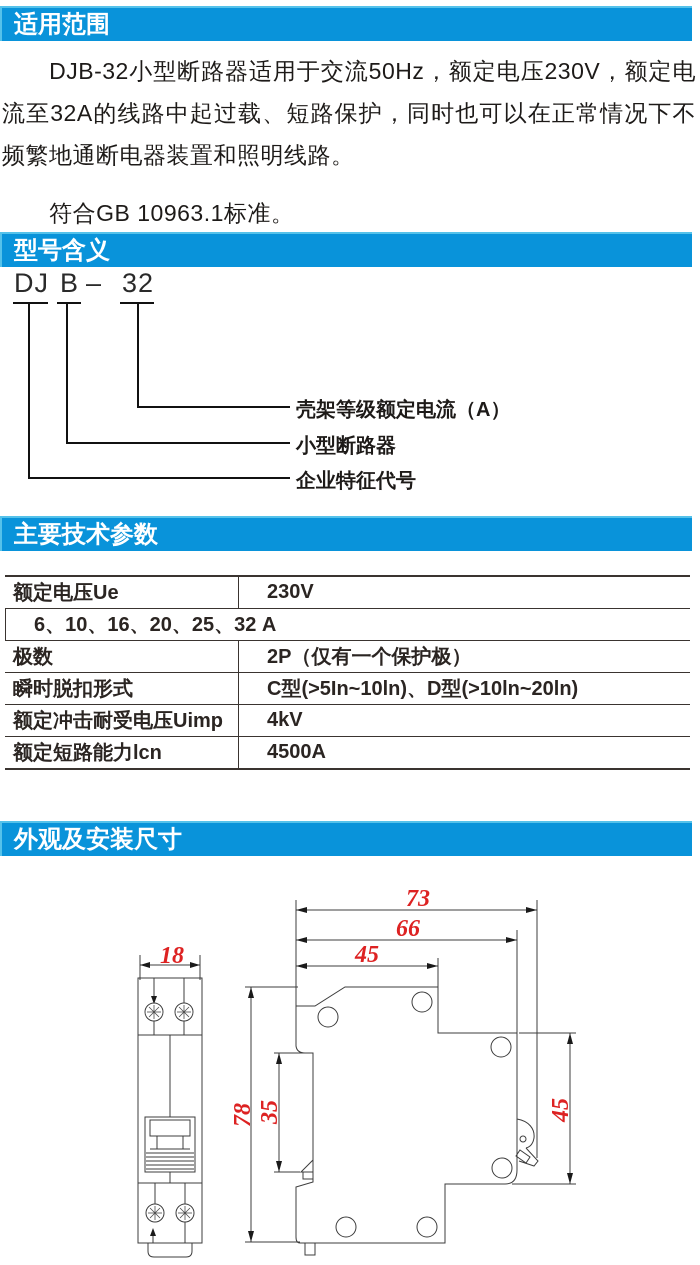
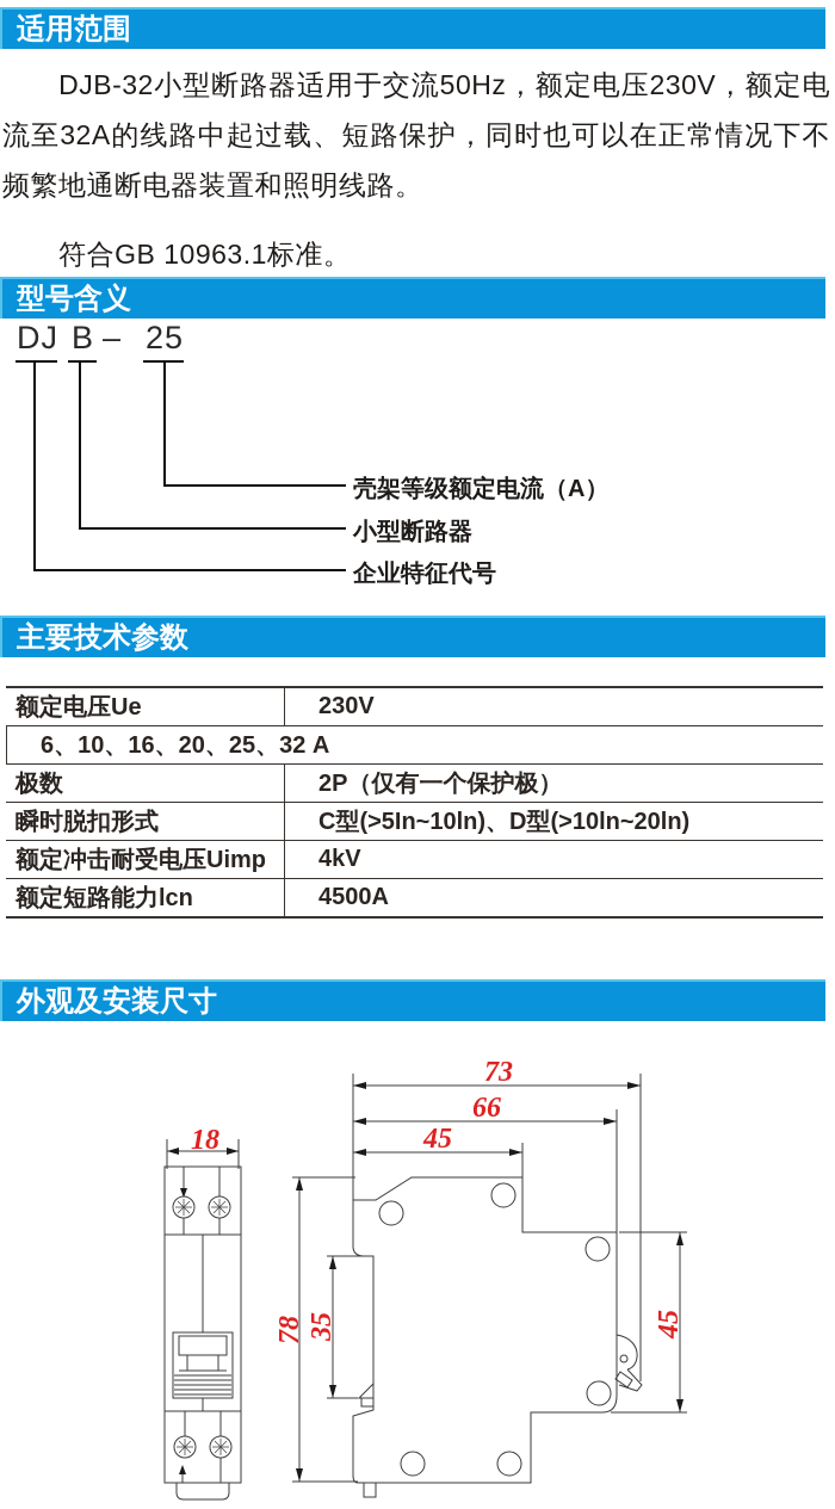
  适用范围
  DJB-32小型断路器适用于交流50Hz，额定电压230V，额定电流至32A的线路中起过载、短路保护，同时也可以在正常情况下不频繁地通断电器装置和照明线路。
  符合GB 10963.1标准。
  型号含义
  DJ
  B
  –
- 32
+ 25
  壳架等级额定电流（A）
  小型断路器
  企业特征代号
  主要技术参数
  额定电压Ue
  230V
  6、10、16、20、25、32 A
  极数
  2P（仅有一个保护极）
  瞬时脱扣形式
  C型(>5In~10ln)、D型(>10ln~20ln)
  额定冲击耐受电压Uimp
  4kV
  额定短路能力lcn
  4500A
  外观及安装尺寸
  18
  73
  66
  45
